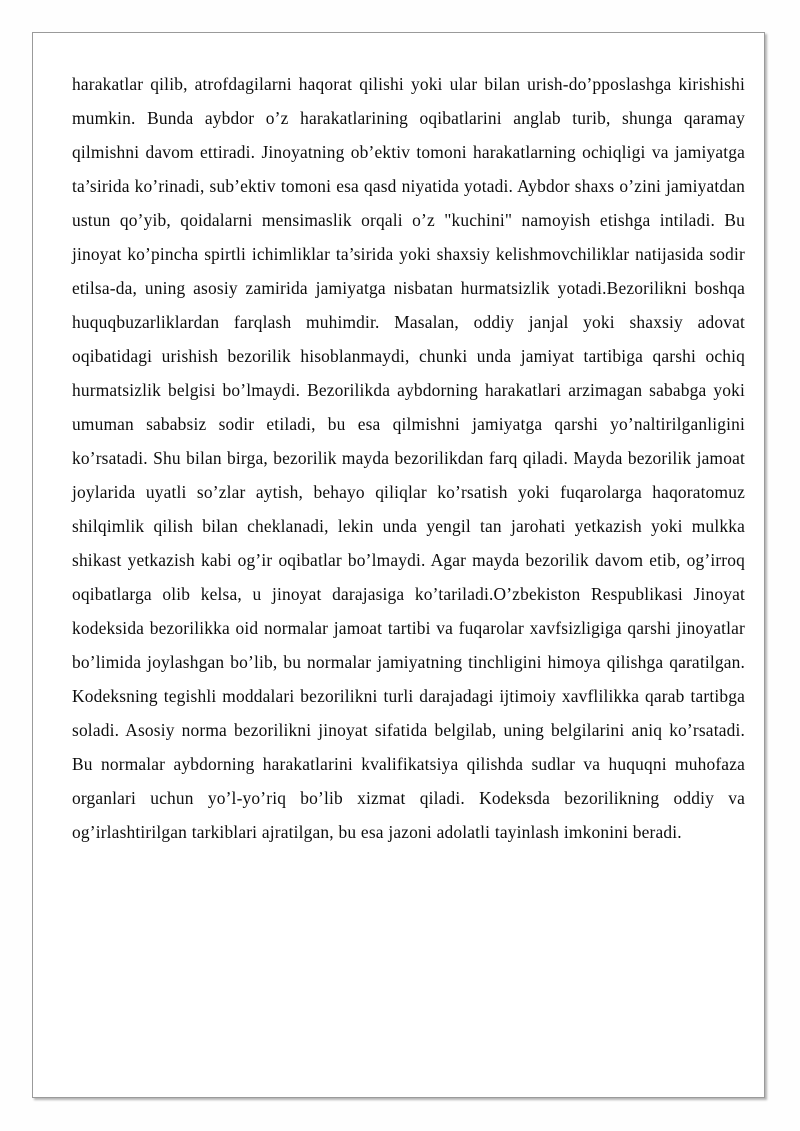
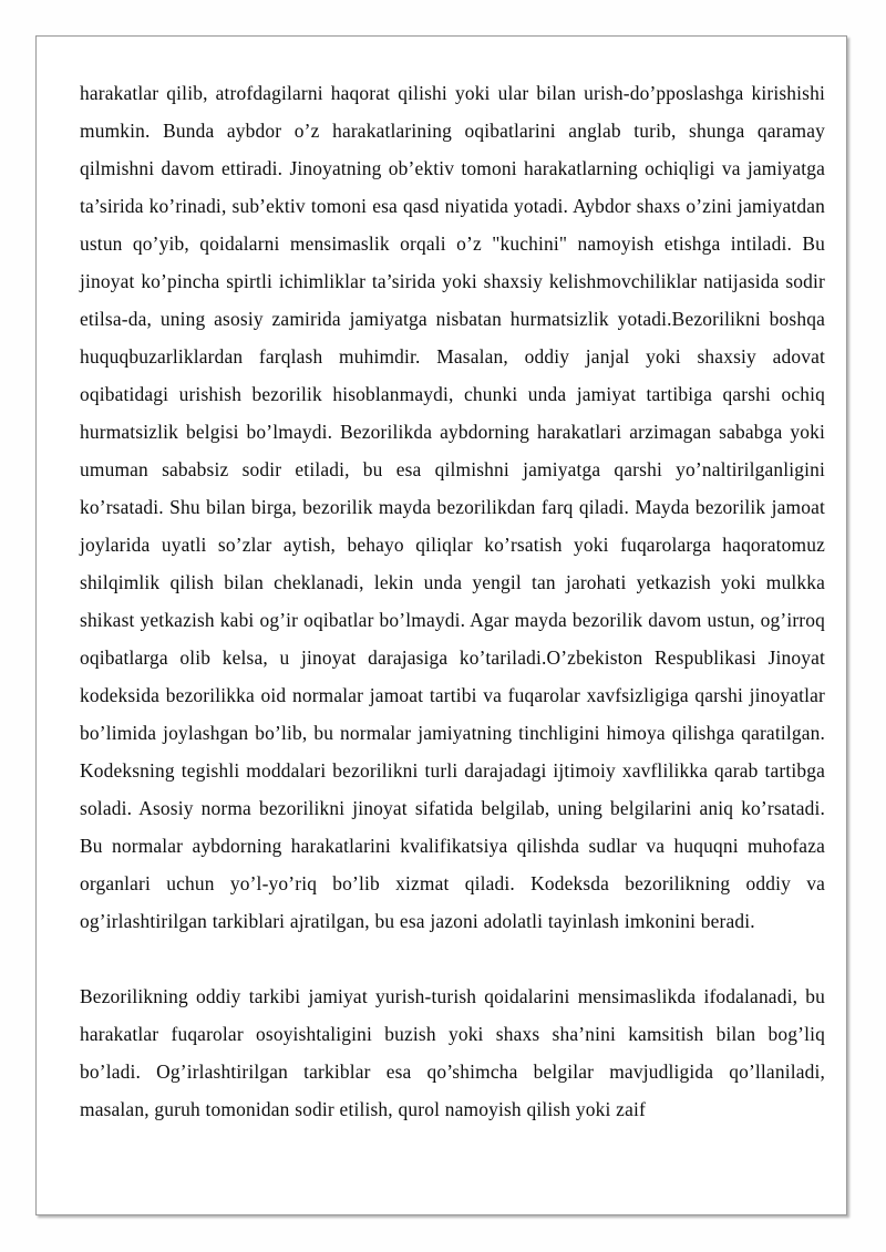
- harakatlar qilib, atrofdagilarni haqorat qilishi yoki ular bilan urish-do’pposlashga kirishishi mumkin. Bunda aybdor o’z harakatlarining oqibatlarini anglab turib, shunga qaramay qilmishni davom ettiradi. Jinoyatning ob’ektiv tomoni harakatlarning ochiqligi va jamiyatga ta’sirida ko’rinadi, sub’ektiv tomoni esa qasd niyatida yotadi. Aybdor shaxs o’zini jamiyatdan ustun qo’yib, qoidalarni mensimaslik orqali o’z "kuchini" namoyish etishga intiladi. Bu jinoyat ko’pincha spirtli ichimliklar ta’sirida yoki shaxsiy kelishmovchiliklar natijasida sodir etilsa-da, uning asosiy zamirida jamiyatga nisbatan hurmatsizlik yotadi.Bezorilikni boshqa huquqbuzarliklardan farqlash muhimdir. Masalan, oddiy janjal yoki shaxsiy adovat oqibatidagi urishish bezorilik hisoblanmaydi, chunki unda jamiyat tartibiga qarshi ochiq hurmatsizlik belgisi bo’lmaydi. Bezorilikda aybdorning harakatlari arzimagan sababga yoki umuman sababsiz sodir etiladi, bu esa qilmishni jamiyatga qarshi yo’naltirilganligini ko’rsatadi. Shu bilan birga, bezorilik mayda bezorilikdan farq qiladi. Mayda bezorilik jamoat joylarida uyatli so’zlar aytish, behayo qiliqlar ko’rsatish yoki fuqarolarga haqoratomuz shilqimlik qilish bilan cheklanadi, lekin unda yengil tan jarohati yetkazish yoki mulkka shikast yetkazish kabi og’ir oqibatlar bo’lmaydi. Agar mayda bezorilik davom etib, og’irroq oqibatlarga olib kelsa, u jinoyat darajasiga ko’tariladi.O’zbekiston Respublikasi Jinoyat kodeksida bezorilikka oid normalar jamoat tartibi va fuqarolar xavfsizligiga qarshi jinoyatlar bo’limida joylashgan bo’lib, bu normalar jamiyatning tinchligini himoya qilishga qaratilgan. Kodeksning tegishli moddalari bezorilikni turli darajadagi ijtimoiy xavflilikka qarab tartibga soladi. Asosiy norma bezorilikni jinoyat sifatida belgilab, uning belgilarini aniq ko’rsatadi. Bu normalar aybdorning harakatlarini kvalifikatsiya qilishda sudlar va huquqni muhofaza organlari uchun yo’l-yo’riq bo’lib xizmat qiladi. Kodeksda bezorilikning oddiy va og’irlashtirilgan tarkiblari ajratilgan, bu esa jazoni adolatli tayinlash imkonini beradi.
+ harakatlar qilib, atrofdagilarni haqorat qilishi yoki ular bilan urish-do’pposlashga kirishishi mumkin. Bunda aybdor o’z harakatlarining oqibatlarini anglab turib, shunga qaramay qilmishni davom ettiradi. Jinoyatning ob’ektiv tomoni harakatlarning ochiqligi va jamiyatga ta’sirida ko’rinadi, sub’ektiv tomoni esa qasd niyatida yotadi. Aybdor shaxs o’zini jamiyatdan ustun qo’yib, qoidalarni mensimaslik orqali o’z "kuchini" namoyish etishga intiladi. Bu jinoyat ko’pincha spirtli ichimliklar ta’sirida yoki shaxsiy kelishmovchiliklar natijasida sodir etilsa-da, uning asosiy zamirida jamiyatga nisbatan hurmatsizlik yotadi.Bezorilikni boshqa huquqbuzarliklardan farqlash muhimdir. Masalan, oddiy janjal yoki shaxsiy adovat oqibatidagi urishish bezorilik hisoblanmaydi, chunki unda jamiyat tartibiga qarshi ochiq hurmatsizlik belgisi bo’lmaydi. Bezorilikda aybdorning harakatlari arzimagan sababga yoki umuman sababsiz sodir etiladi, bu esa qilmishni jamiyatga qarshi yo’naltirilganligini ko’rsatadi. Shu bilan birga, bezorilik mayda bezorilikdan farq qiladi. Mayda bezorilik jamoat joylarida uyatli so’zlar aytish, behayo qiliqlar ko’rsatish yoki fuqarolarga haqoratomuz shilqimlik qilish bilan cheklanadi, lekin unda yengil tan jarohati yetkazish yoki mulkka shikast yetkazish kabi og’ir oqibatlar bo’lmaydi. Agar mayda bezorilik davom ustun, og’irroq oqibatlarga olib kelsa, u jinoyat darajasiga ko’tariladi.O’zbekiston Respublikasi Jinoyat kodeksida bezorilikka oid normalar jamoat tartibi va fuqarolar xavfsizligiga qarshi jinoyatlar bo’limida joylashgan bo’lib, bu normalar jamiyatning tinchligini himoya qilishga qaratilgan. Kodeksning tegishli moddalari bezorilikni turli darajadagi ijtimoiy xavflilikka qarab tartibga soladi. Asosiy norma bezorilikni jinoyat sifatida belgilab, uning belgilarini aniq ko’rsatadi. Bu normalar aybdorning harakatlarini kvalifikatsiya qilishda sudlar va huquqni muhofaza organlari uchun yo’l-yo’riq bo’lib xizmat qiladi. Kodeksda bezorilikning oddiy va og’irlashtirilgan tarkiblari ajratilgan, bu esa jazoni adolatli tayinlash imkonini beradi.
+ Bezorilikning oddiy tarkibi jamiyat yurish-turish qoidalarini mensimaslikda ifodalanadi, bu harakatlar fuqarolar osoyishtaligini buzish yoki shaxs sha’nini kamsitish bilan bog’liq bo’ladi. Og’irlashtirilgan tarkiblar esa qo’shimcha belgilar mavjudligida qo’llaniladi, masalan, guruh tomonidan sodir etilish, qurol namoyish qilish yoki zaif
